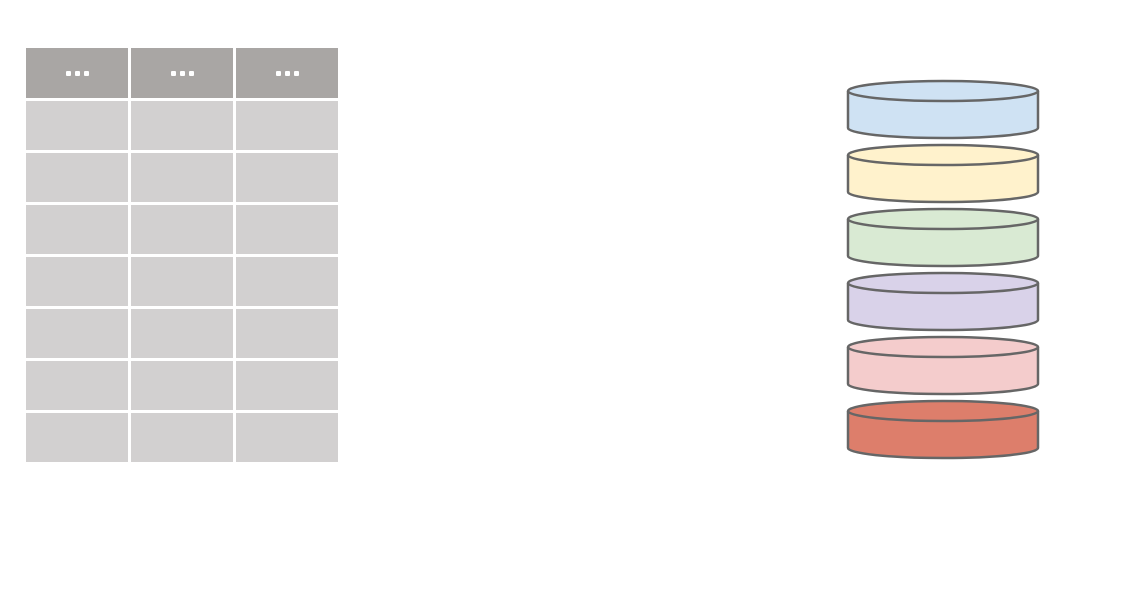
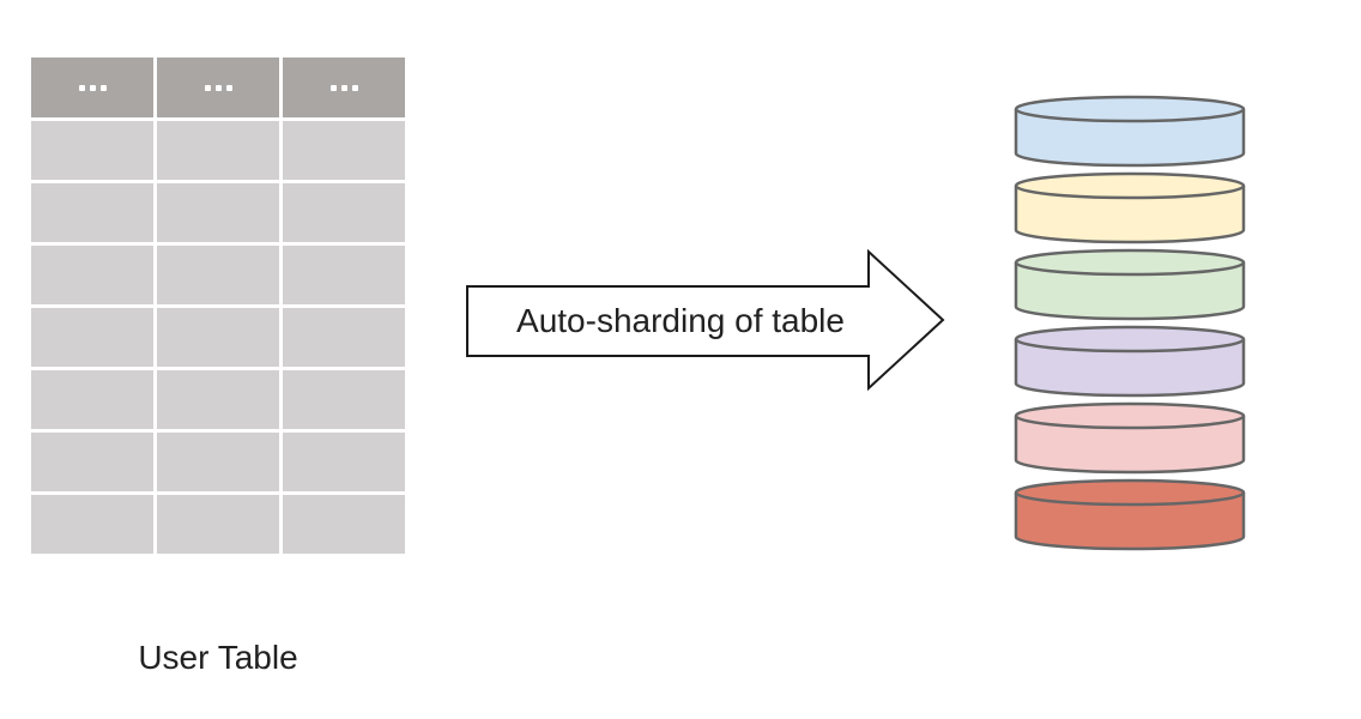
+ User Table
+ Auto-sharding of table
